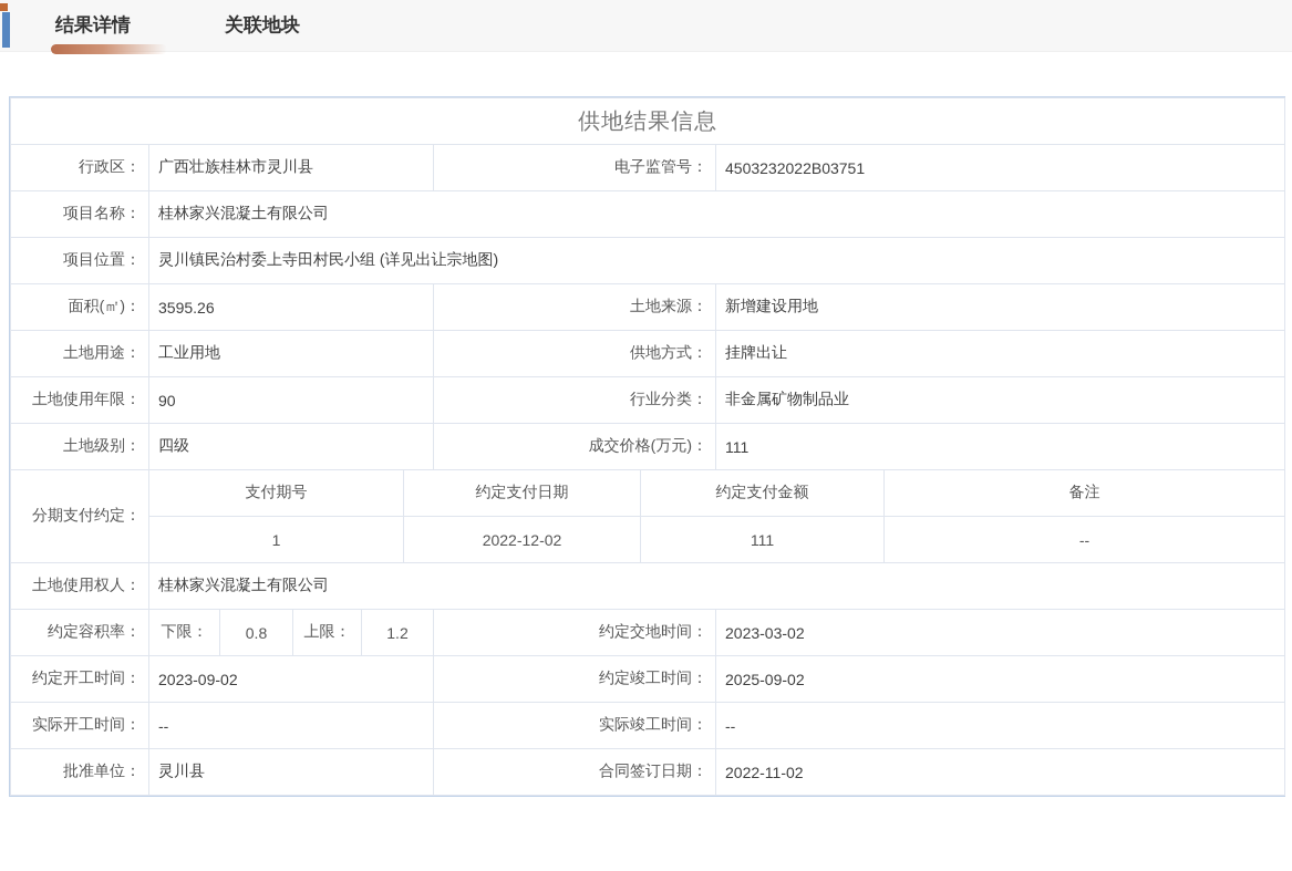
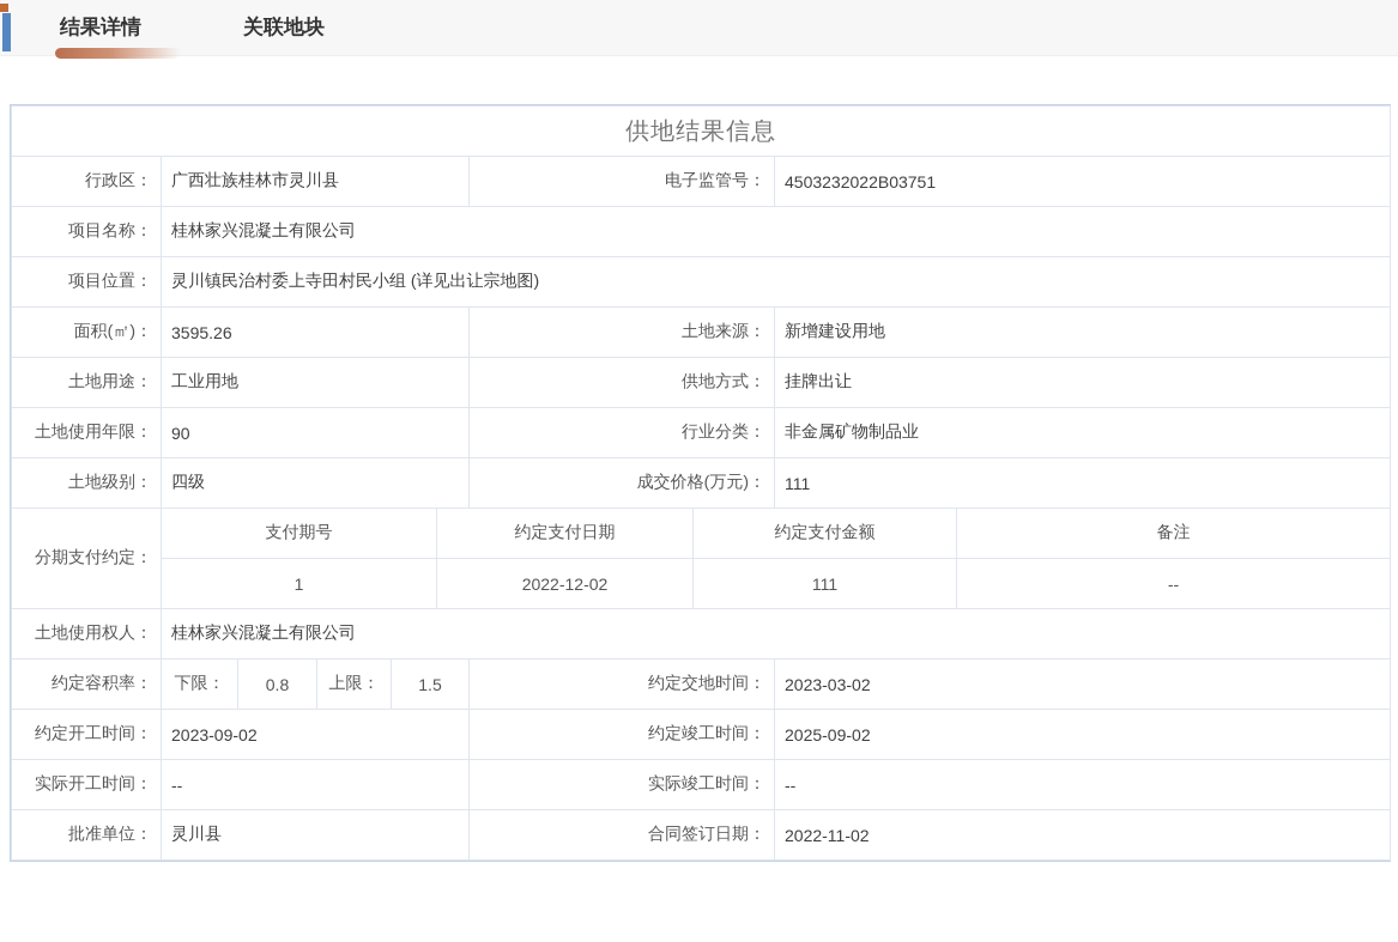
  结果详情
  关联地块
  供地结果信息
  行政区：	广西壮族桂林市灵川县	电子监管号：	4503232022B03751
  项目名称：	桂林家兴混凝土有限公司
  项目位置：	灵川镇民治村委上寺田村民小组 (详见出让宗地图)
  面积(㎡)：	3595.26	土地来源：	新增建设用地
  土地用途：	工业用地	供地方式：	挂牌出让
  土地使用年限：	90	行业分类：	非金属矿物制品业
  土地级别：	四级	成交价格(万元)：	111
  分期支付约定：	支付期号	约定支付日期	约定支付金额	备注
  1	2022-12-02	111	--
  土地使用权人：	桂林家兴混凝土有限公司
- 约定容积率：	下限：	0.8	上限：	1.2	约定交地时间：	2023-03-02
+ 约定容积率：	下限：	0.8	上限：	1.5	约定交地时间：	2023-03-02
  约定开工时间：	2023-09-02	约定竣工时间：	2025-09-02
  实际开工时间：	--	实际竣工时间：	--
  批准单位：	灵川县	合同签订日期：	2022-11-02
